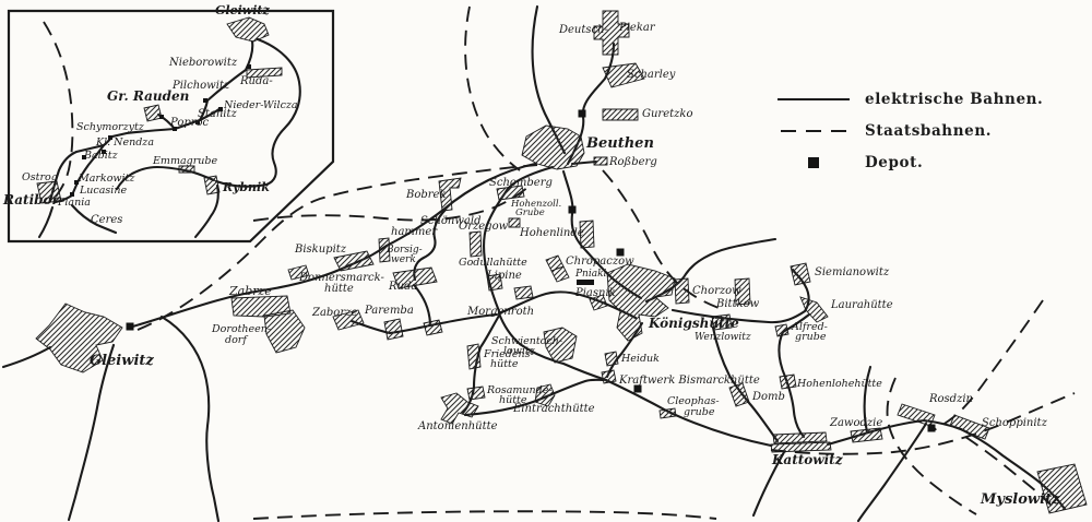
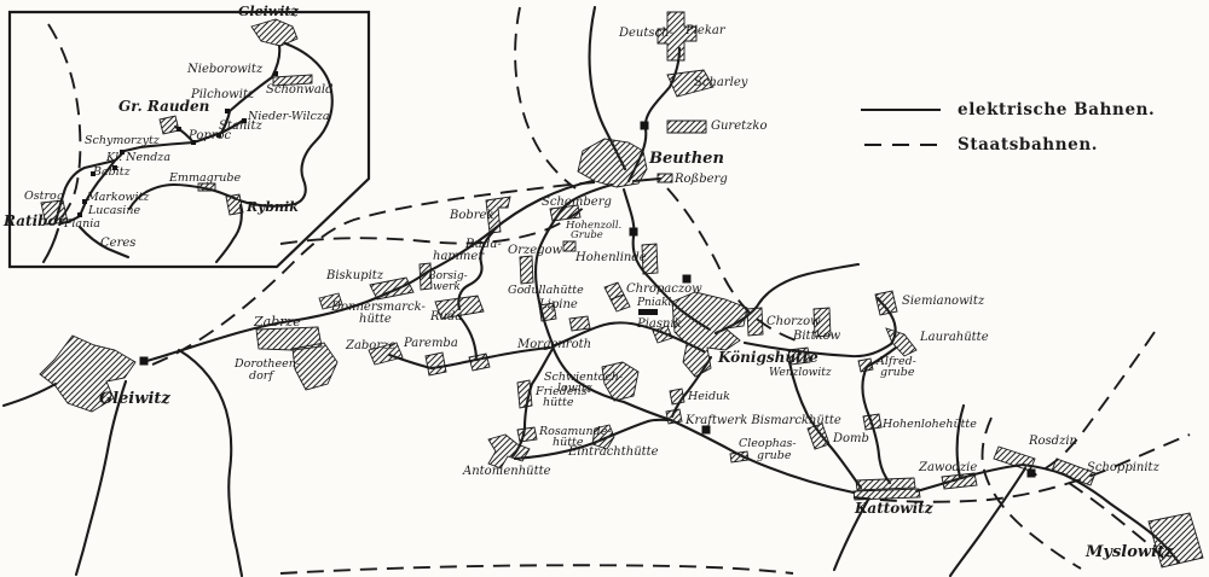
  Deutsch-
  Piekar
  Scharley
  Guretzko
  Beuthen
  Roßberg
  Schomberg
  Hohenzoll.
  Grube
  Bobrek
- Schönwald
+ Ruda-
  hammer
  Orzegow
  Hohenlinde
  Borsig-
  werk
  Godullahütte
  Chropaczow
  Lipine
  Pniaki
  Piasnik
  Biskupitz
  Donnersmarck-
  hütte
  Zabrze
  Zaborze
  Ruda
  Paremba
  Dorotheen-
  dorf
  Gleiwitz
  Morgenroth
  Chorzow
  Bittkow
  Siemianowitz
  Laurahütte
  Alfred-
  grube
  Königshütte
  Wenzlowitz
  Hohenlohehütte
  Heiduk
  Kraftwerk Bismarckhütte
  Schwientoch-
  lowitz
  Friedens-
  hütte
  Rosamunde-
  hütte
  Eintrachthütte
  Antonienhütte
  Cleophas-
  grube
  Domb
  Zawodzie
  Kattowitz
  Rosdzin
  Schoppinitz
  Myslowitz
  Gleiwitz
  Nieborowitz
- Ruda-
+ Schönwald
  Pilchowitz
  Gr. Rauden
  Stanitz
  Nieder-Wilcza
  Poproc
  Schymorzytz
  Kl. Nendza
  Babitz
  Emmagrube
  Ostrog
  Markowitz
  Lucasine
  Ratibor
  Plania
  Rybnik
  Ceres
  elektrische Bahnen.
  Staatsbahnen.
- Depot.
